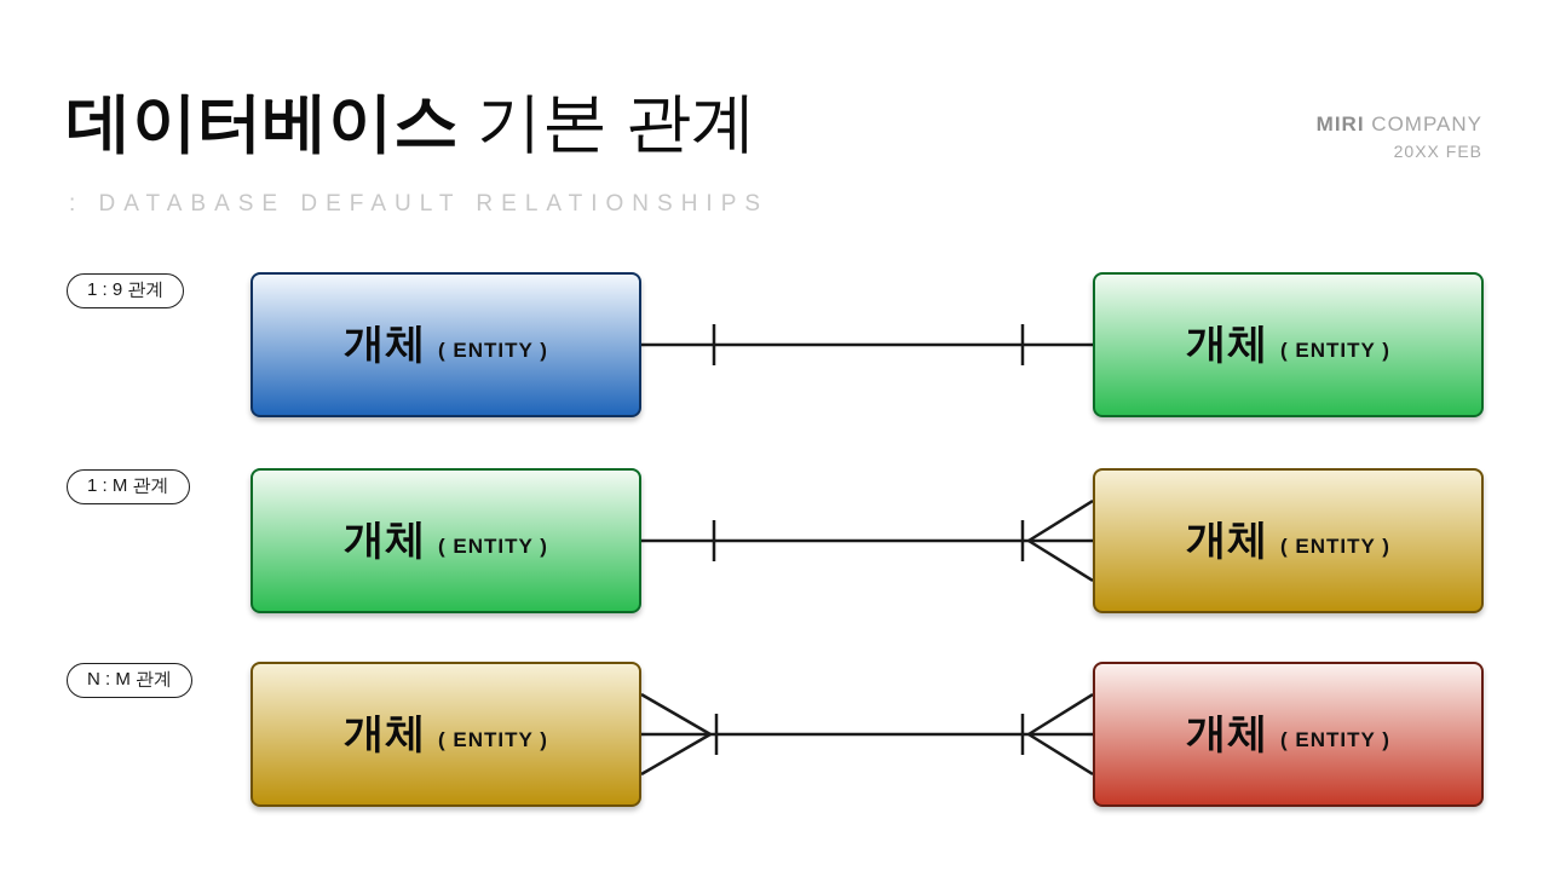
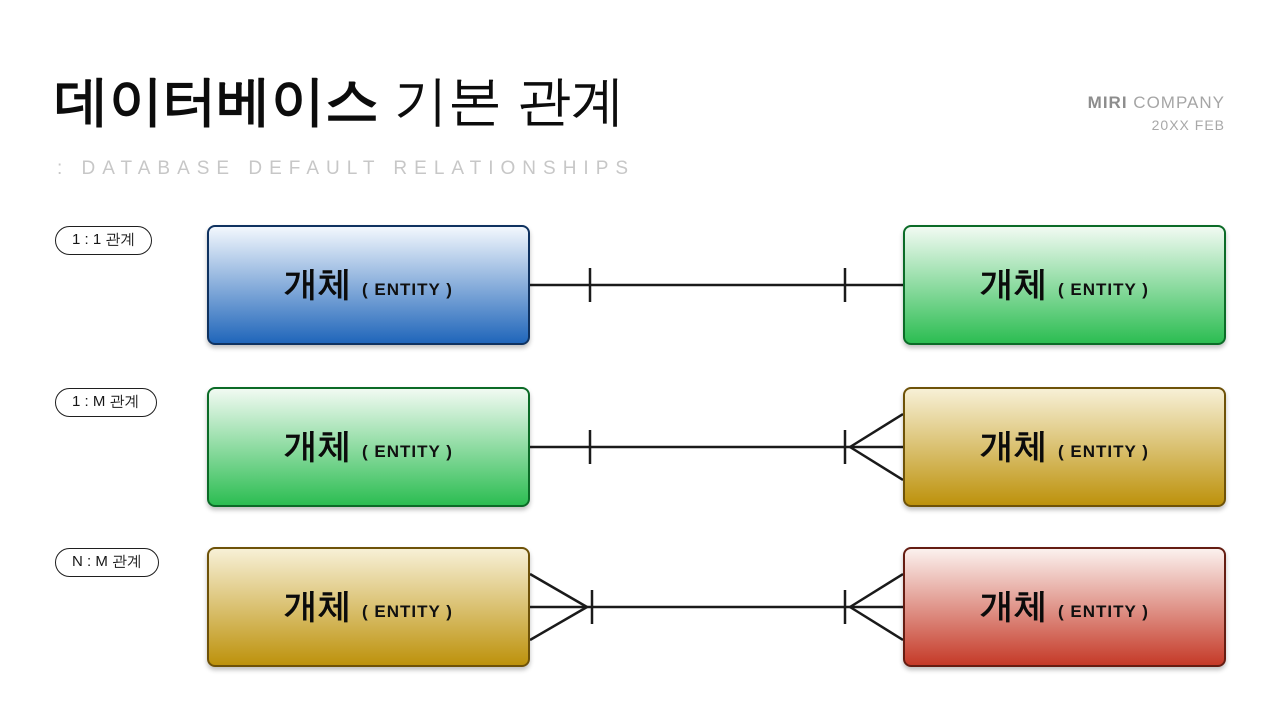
  데이터베이스 기본 관계
  : DATABASE DEFAULT RELATIONSHIPS
  MIRI COMPANY
  20XX FEB
- 1 : 9 관계
+ 1 : 1 관계
  개체
  ( ENTITY )
  개체
  ( ENTITY )
  1 : M 관계
  개체
  ( ENTITY )
  개체
  ( ENTITY )
  N : M 관계
  개체
  ( ENTITY )
  개체
  ( ENTITY )
